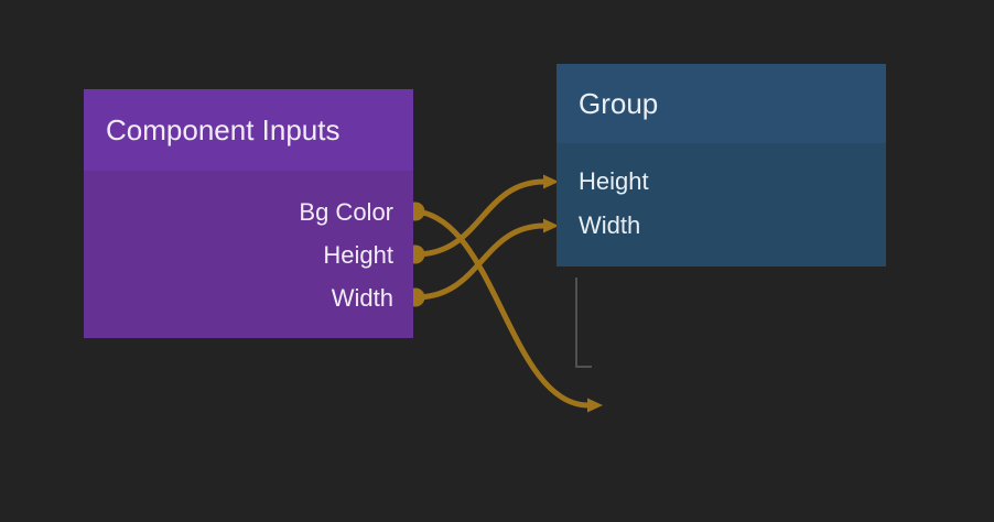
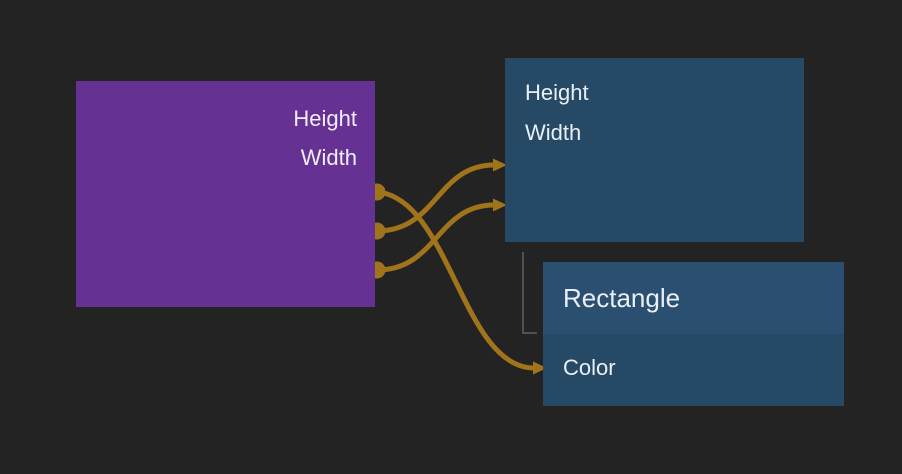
- Component Inputs
- Bg Color
  Height
  Width
- Group
  Height
  Width
+ Rectangle
+ Color
